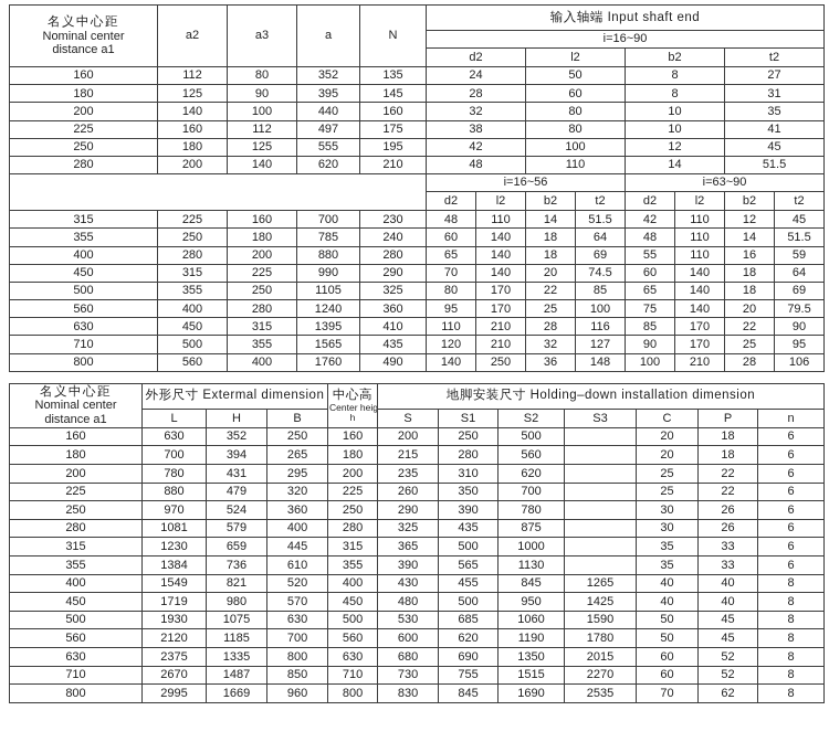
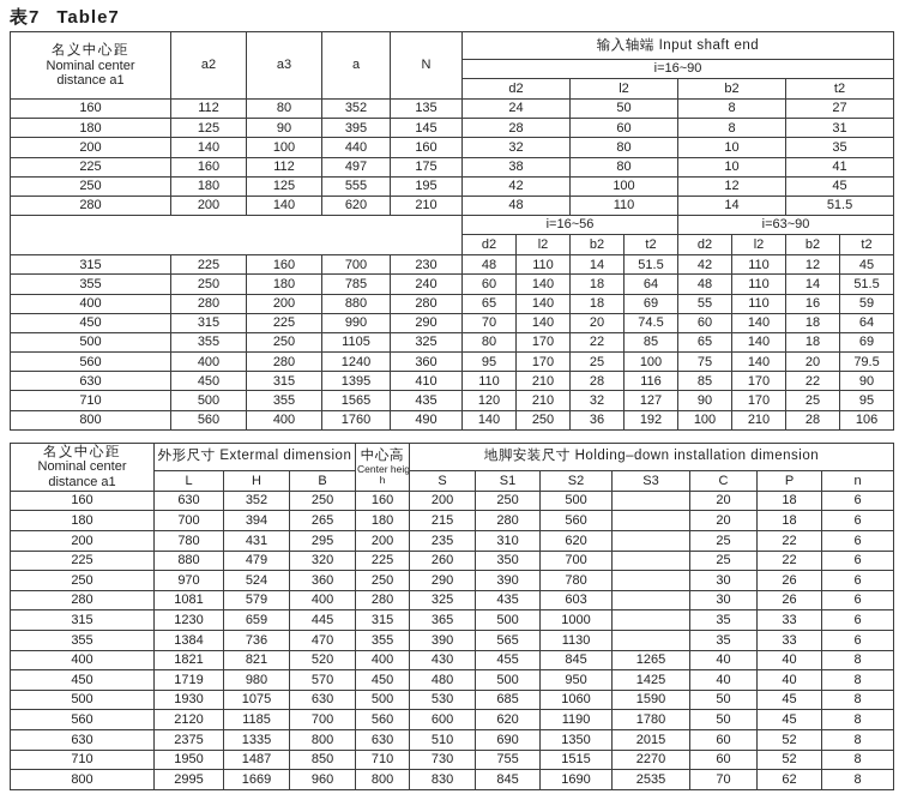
+ 表7
+ Table7
  名义中心距 Nominal center distance a1	a2	a3	a	N	输入轴端 Input shaft end
  i=16~90
  d2	l2	b2	t2
  160	112	80	352	135	24	50	8	27
  180	125	90	395	145	28	60	8	31
  200	140	100	440	160	32	80	10	35
  225	160	112	497	175	38	80	10	41
  250	180	125	555	195	42	100	12	45
  280	200	140	620	210	48	110	14	51.5
  	i=16~56	i=63~90
  d2	l2	b2	t2	d2	l2	b2	t2
  315	225	160	700	230	48	110	14	51.5	42	110	12	45
  355	250	180	785	240	60	140	18	64	48	110	14	51.5
  400	280	200	880	280	65	140	18	69	55	110	16	59
  450	315	225	990	290	70	140	20	74.5	60	140	18	64
  500	355	250	1105	325	80	170	22	85	65	140	18	69
  560	400	280	1240	360	95	170	25	100	75	140	20	79.5
  630	450	315	1395	410	110	210	28	116	85	170	22	90
  710	500	355	1565	435	120	210	32	127	90	170	25	95
- 800	560	400	1760	490	140	250	36	148	100	210	28	106
+ 800	560	400	1760	490	140	250	36	192	100	210	28	106
  名义中心距 Nominal center distance a1	外形尺寸 Extermal dimension	中心高 Center heig h	地脚安装尺寸 Holding–down installation dimension
  L	H	B	S	S1	S2	S3	C	P	n
  160	630	352	250	160	200	250	500		20	18	6
  180	700	394	265	180	215	280	560		20	18	6
  200	780	431	295	200	235	310	620		25	22	6
  225	880	479	320	225	260	350	700		25	22	6
  250	970	524	360	250	290	390	780		30	26	6
- 280	1081	579	400	280	325	435	875		30	26	6
+ 280	1081	579	400	280	325	435	603		30	26	6
  315	1230	659	445	315	365	500	1000		35	33	6
- 355	1384	736	610	355	390	565	1130		35	33	6
+ 355	1384	736	470	355	390	565	1130		35	33	6
- 400	1549	821	520	400	430	455	845	1265	40	40	8
+ 400	1821	821	520	400	430	455	845	1265	40	40	8
  450	1719	980	570	450	480	500	950	1425	40	40	8
  500	1930	1075	630	500	530	685	1060	1590	50	45	8
  560	2120	1185	700	560	600	620	1190	1780	50	45	8
- 630	2375	1335	800	630	680	690	1350	2015	60	52	8
+ 630	2375	1335	800	630	510	690	1350	2015	60	52	8
- 710	2670	1487	850	710	730	755	1515	2270	60	52	8
+ 710	1950	1487	850	710	730	755	1515	2270	60	52	8
  800	2995	1669	960	800	830	845	1690	2535	70	62	8
